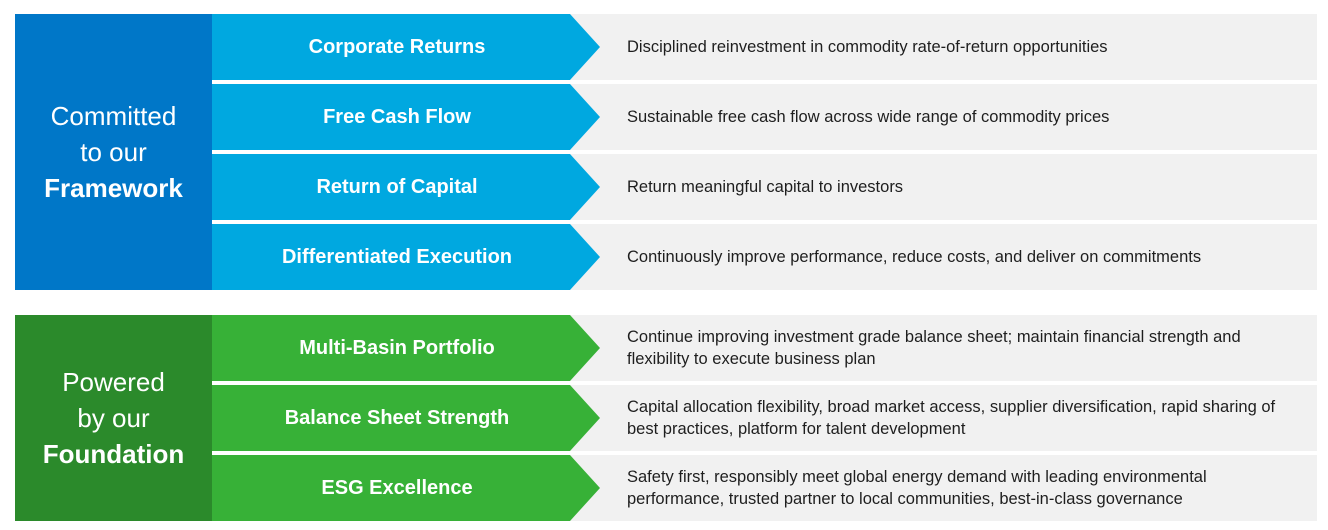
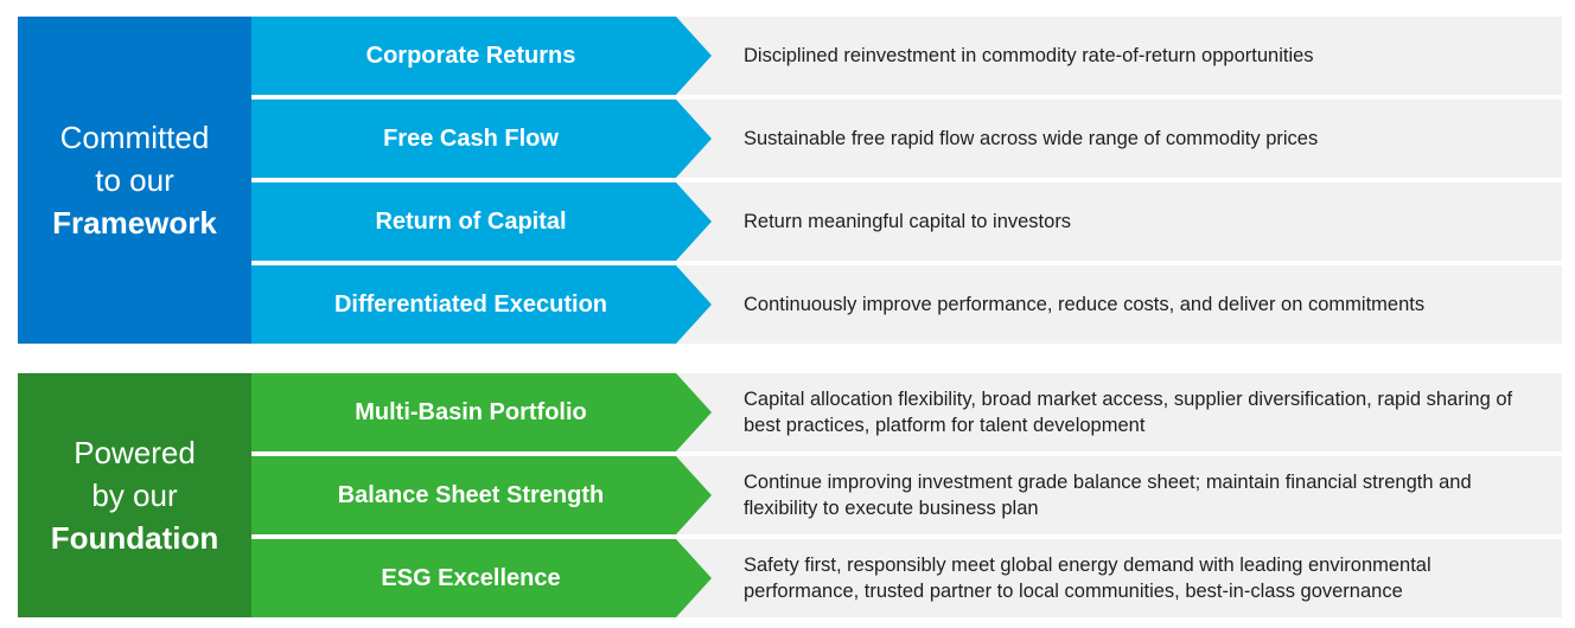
  Committed
  to our
  Framework
  Corporate Returns
  Disciplined reinvestment in commodity rate-of-return opportunities
  Free Cash Flow
- Sustainable free cash flow across wide range of commodity prices
+ Sustainable free rapid flow across wide range of commodity prices
  Return of Capital
  Return meaningful capital to investors
  Differentiated Execution
  Continuously improve performance, reduce costs, and deliver on commitments
  Powered
  by our
  Foundation
  Multi-Basin Portfolio
- Continue improving investment grade balance sheet; maintain financial strength and flexibility to execute business plan
+ Capital allocation flexibility, broad market access, supplier diversification, rapid sharing of best practices, platform for talent development
  Balance Sheet Strength
- Capital allocation flexibility, broad market access, supplier diversification, rapid sharing of best practices, platform for talent development
+ Continue improving investment grade balance sheet; maintain financial strength and flexibility to execute business plan
  ESG Excellence
  Safety first, responsibly meet global energy demand with leading environmental performance, trusted partner to local communities, best-in-class governance
